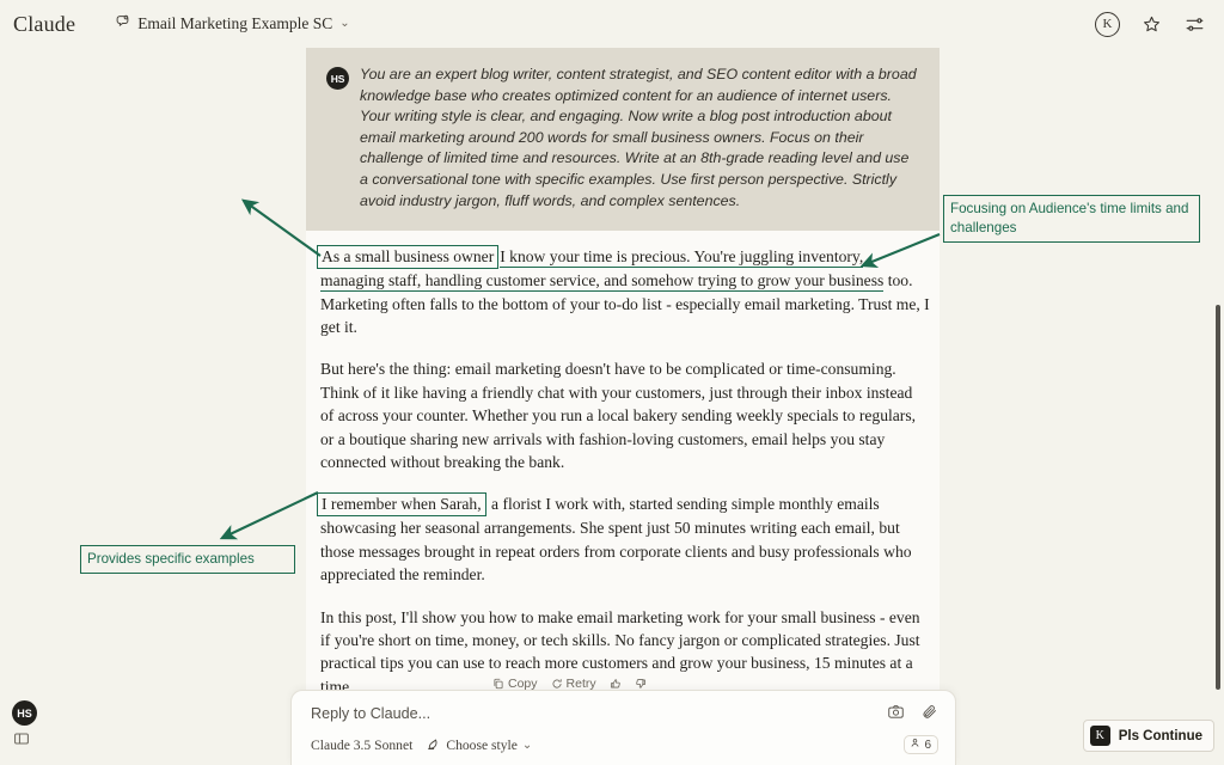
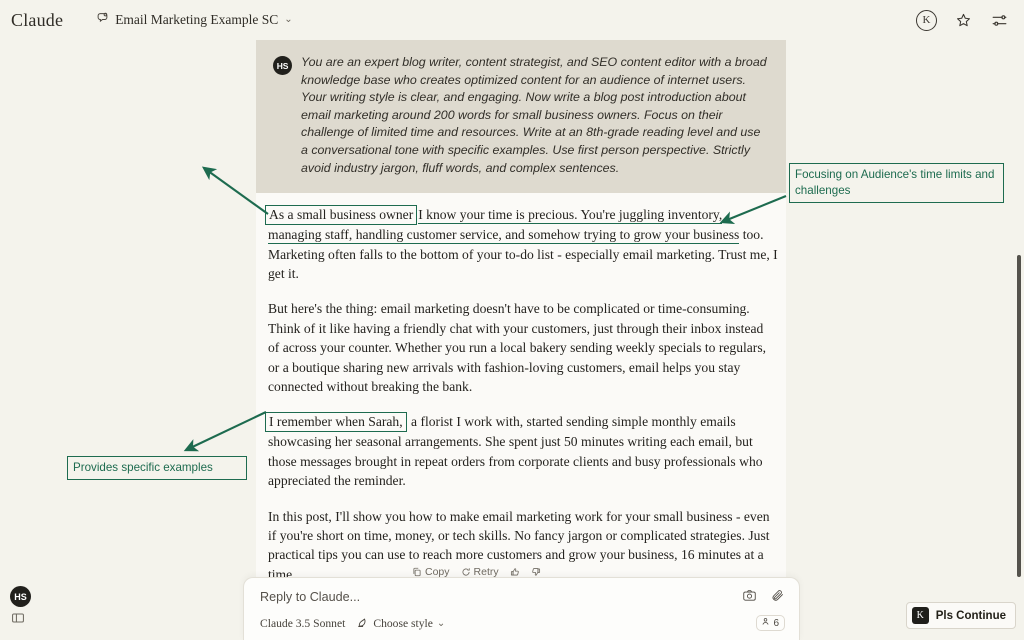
  Claude
  Email Marketing Example SC
  ⌄
  K
  HS
  You are an expert blog writer, content strategist, and SEO content editor with a broad knowledge base who creates optimized content for an audience of internet users. Your writing style is clear, and engaging. Now write a blog post introduction about email marketing around 200 words for small business owners. Focus on their challenge of limited time and resources. Write at an 8th-grade reading level and use a conversational tone with specific examples. Use first person perspective. Strictly avoid industry jargon, fluff words, and complex sentences.
  As a small business owner I know your time is precious. You're juggling inventory, managing staff, handling customer service, and somehow trying to grow your business too. Marketing often falls to the bottom of your to-do list - especially email marketing. Trust me, I get it.
  But here's the thing: email marketing doesn't have to be complicated or time-consuming. Think of it like having a friendly chat with your customers, just through their inbox instead of across your counter. Whether you run a local bakery sending weekly specials to regulars, or a boutique sharing new arrivals with fashion-loving customers, email helps you stay connected without breaking the bank.
  I remember when Sarah, a florist I work with, started sending simple monthly emails showcasing her seasonal arrangements. She spent just 50 minutes writing each email, but those messages brought in repeat orders from corporate clients and busy professionals who appreciated the reminder.
- In this post, I'll show you how to make email marketing work for your small business - even if you're short on time, money, or tech skills. No fancy jargon or complicated strategies. Just practical tips you can use to reach more customers and grow your business, 15 minutes at a time.
+ In this post, I'll show you how to make email marketing work for your small business - even if you're short on time, money, or tech skills. No fancy jargon or complicated strategies. Just practical tips you can use to reach more customers and grow your business, 16 minutes at a time.
  Copy
  Retry
  Reply to Claude...
  Claude 3.5 Sonnet
  Choose style
  ⌄
  6
  K
  Pls Continue
  HS
  Focusing on Audience's time limits and challenges
  Provides specific examples
